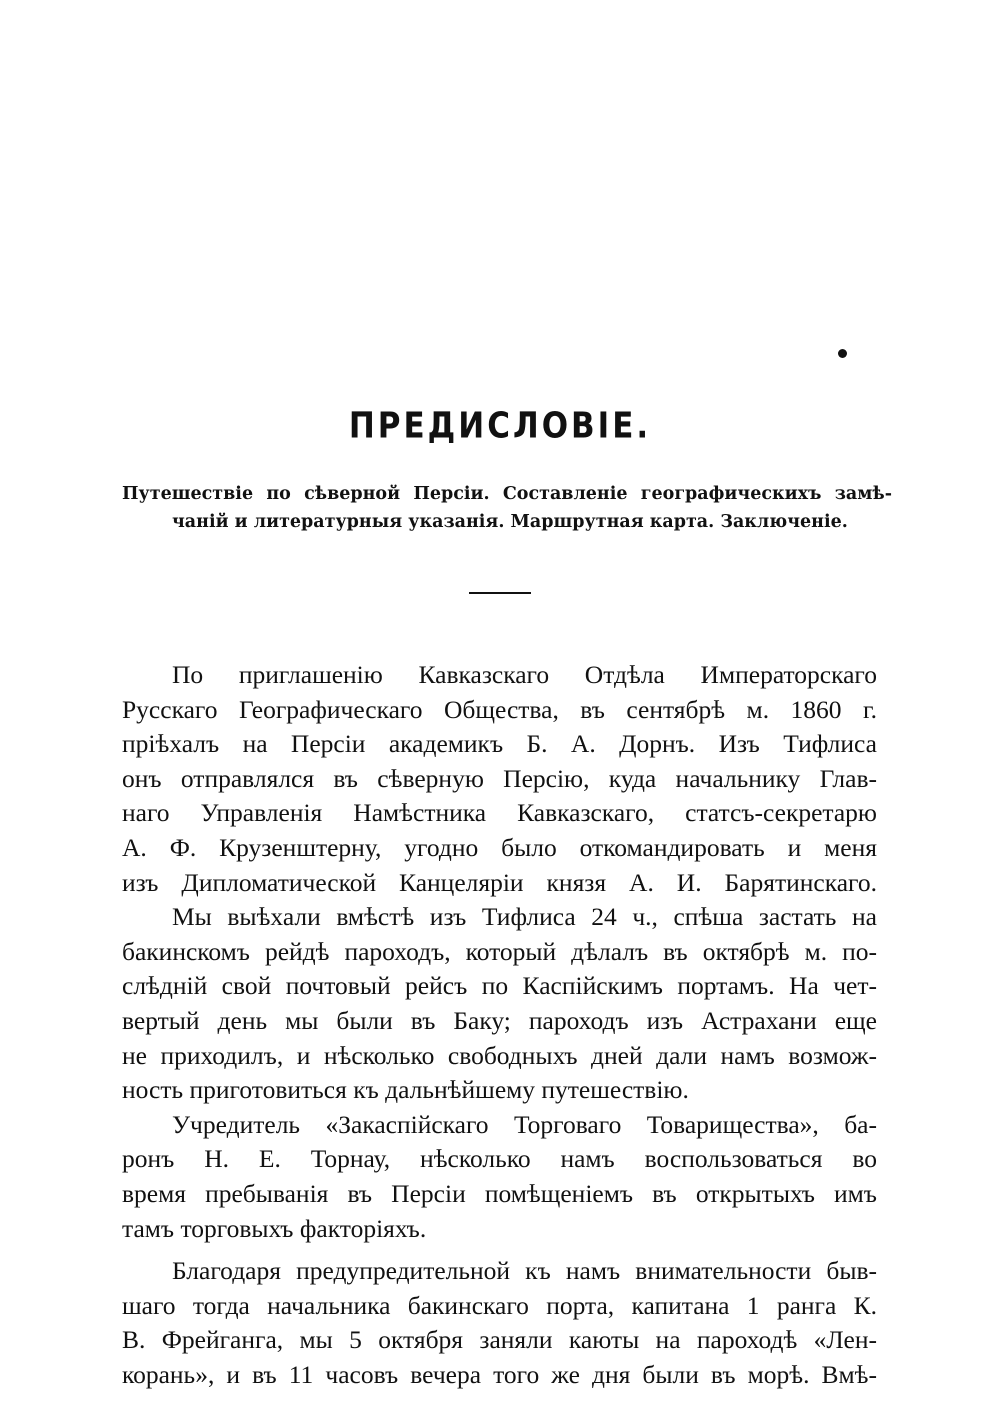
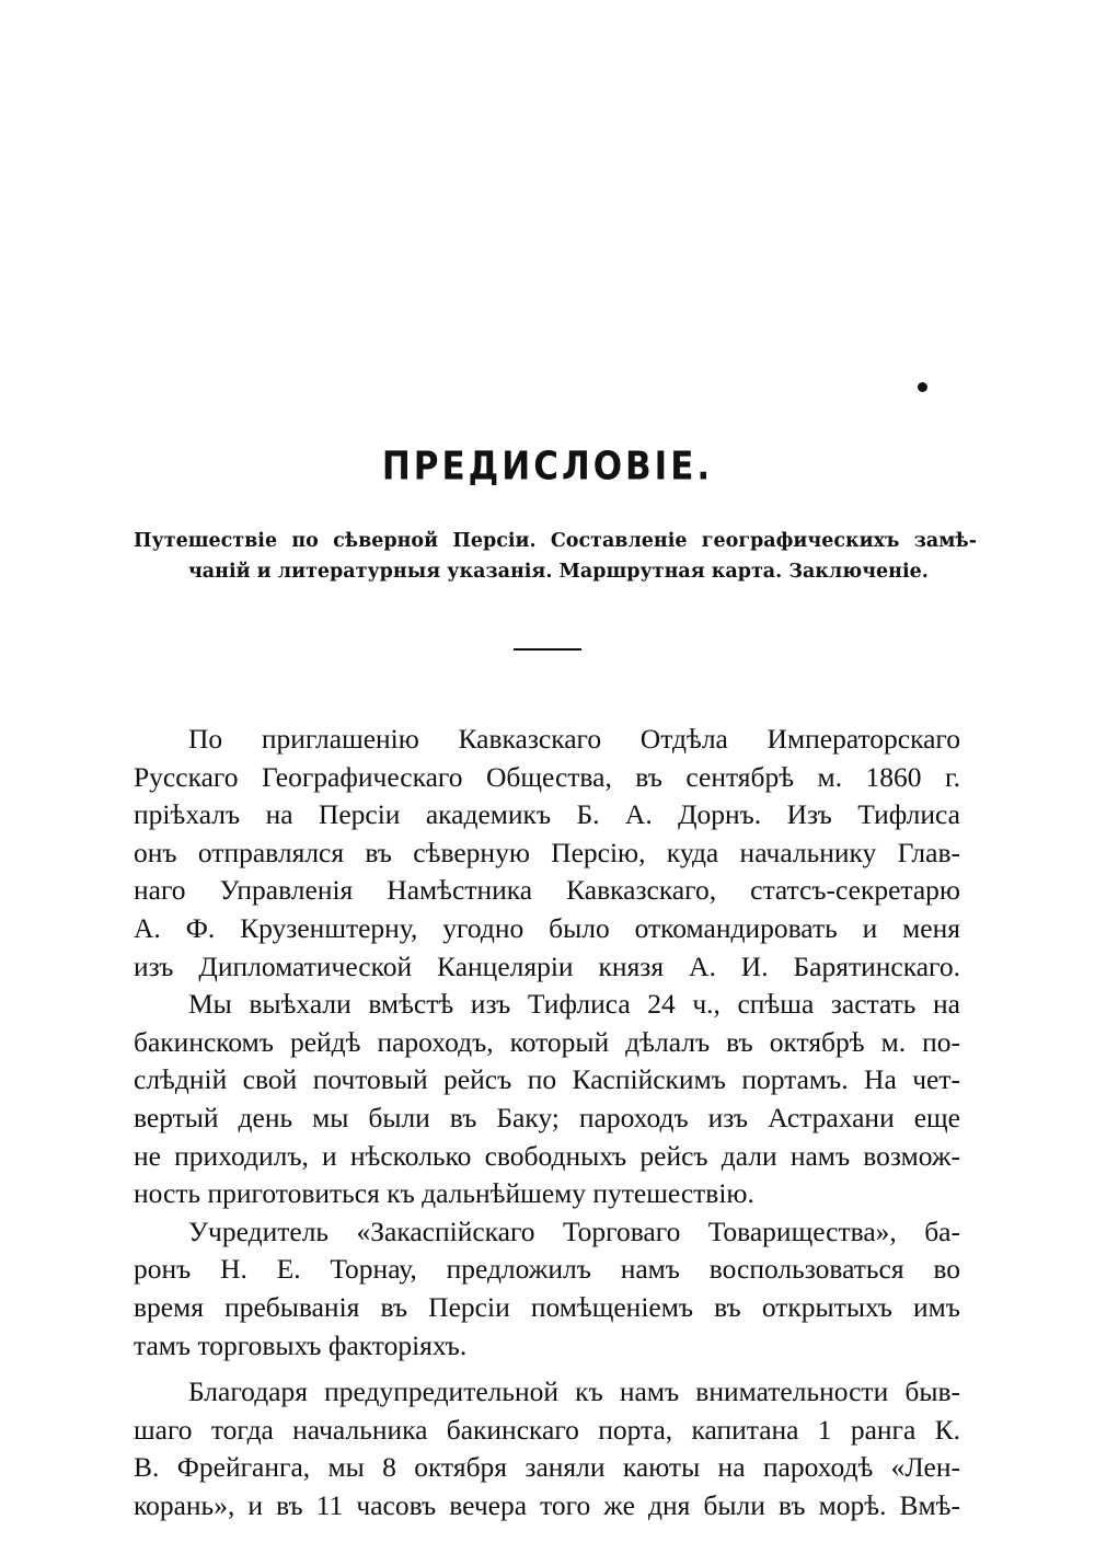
  ПРЕДИСЛОВІЕ.
  Путешествіе по сѣверной Персіи. Составленіе географическихъ замѣ-
  чаній и литературныя указанія. Маршрутная карта. Заключеніе.
  По приглашенію Кавказскаго Отдѣла Императорскаго
  Русскаго Географическаго Общества, въ сентябрѣ м. 1860 г.
  пріѣхалъ на Персіи академикъ Б. А. Дорнъ. Изъ Тифлиса
  онъ отправлялся въ сѣверную Персію, куда начальнику Глав-
  наго Управленія Намѣстника Кавказскаго, статсъ-секретарю
  А. Ф. Крузенштерну, угодно было откомандировать и меня
  изъ Дипломатической Канцеляріи князя А. И. Барятинскаго.
  Мы выѣхали вмѣстѣ изъ Тифлиса 24 ч., спѣша застать на
  бакинскомъ рейдѣ пароходъ, который дѣлалъ въ октябрѣ м. по-
  слѣдній свой почтовый рейсъ по Каспійскимъ портамъ. На чет-
  вертый день мы были въ Баку; пароходъ изъ Астрахани еще
- не приходилъ, и нѣсколько свободныхъ дней дали намъ возмож-
+ не приходилъ, и нѣсколько свободныхъ рейсъ дали намъ возмож-
  ность приготовиться къ дальнѣйшему путешествію.
  Учредитель «Закаспійскаго Торговаго Товарищества», ба-
- ронъ Н. Е. Торнау, нѣсколько намъ воспользоваться во
+ ронъ Н. Е. Торнау, предложилъ намъ воспользоваться во
  время пребыванія въ Персіи помѣщеніемъ въ открытыхъ имъ
  тамъ торговыхъ факторіяхъ.
  Благодаря предупредительной къ намъ внимательности быв-
  шаго тогда начальника бакинскаго порта, капитана 1 ранга К.
- В. Фрейганга, мы 5 октября заняли каюты на пароходѣ «Лен-
+ В. Фрейганга, мы 8 октября заняли каюты на пароходѣ «Лен-
  корань», и въ 11 часовъ вечера того же дня были въ морѣ. Вмѣ-
